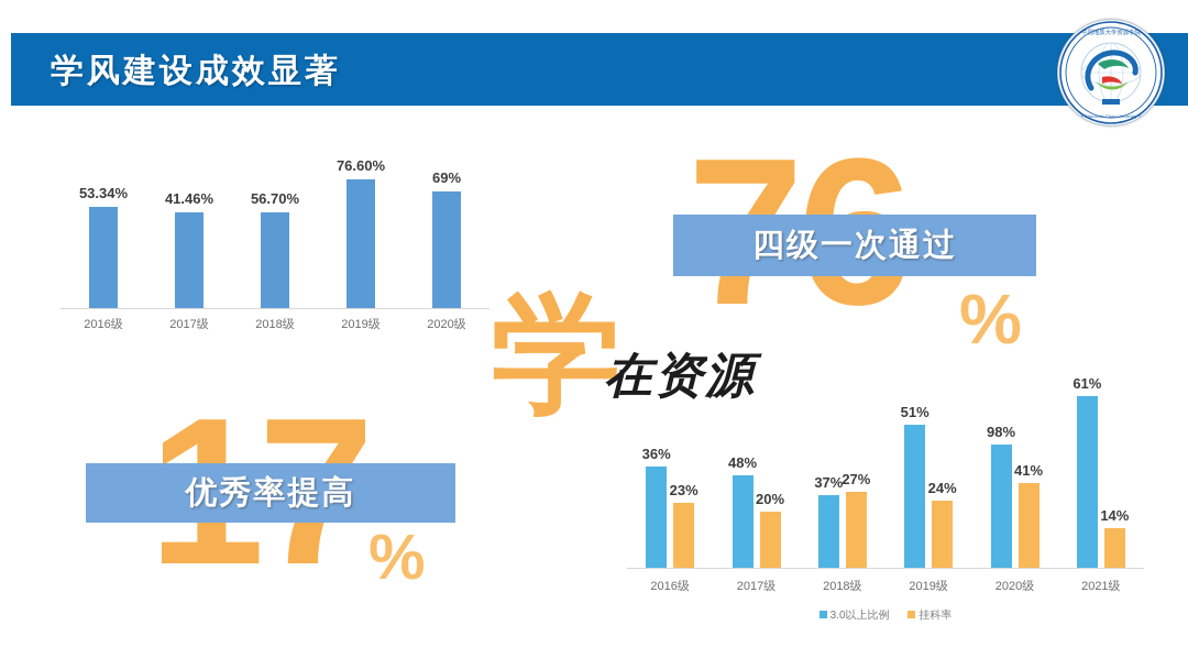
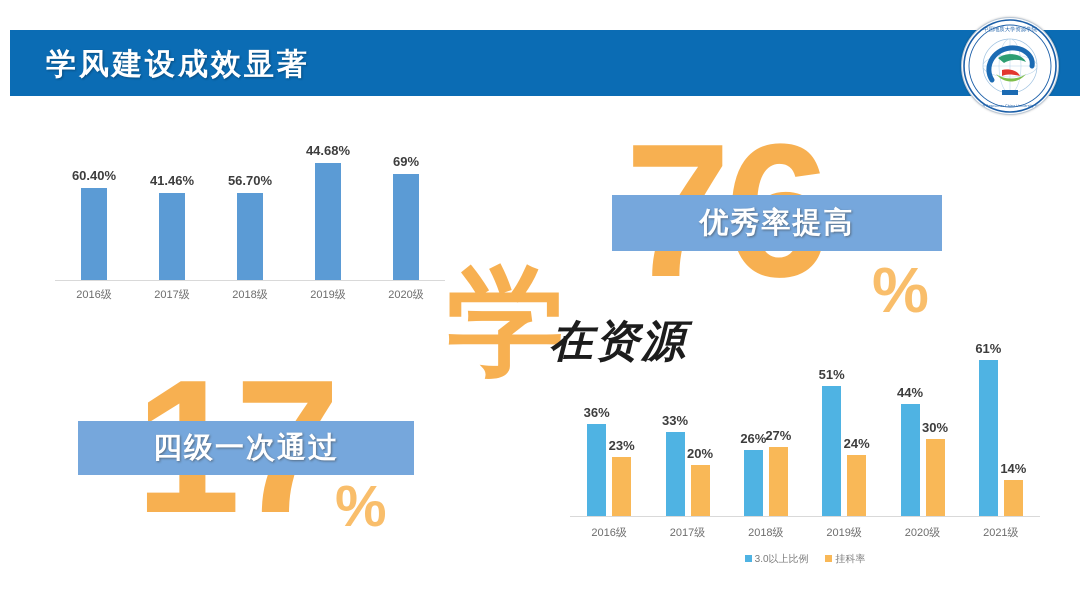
  学风建设成效显著
  学
  在资源
  %
- 四级一次通过
+ 优秀率提高
  %
- 优秀率提高
+ 四级一次通过
- 53.34%
+ 60.40%
  2016级
  41.46%
  2017级
  56.70%
  2018级
- 76.60%
+ 44.68%
  2019级
  69%
  2020级
  3.0以上比例 挂科率
  36%
- 48%
+ 33%
- 37%
+ 26%
  51%
- 98%
+ 44%
  61%
  23%
  20%
  27%
  24%
- 41%
+ 30%
  14%
  2016级
  2017级
  2018级
  2019级
  2020级
  2021级
